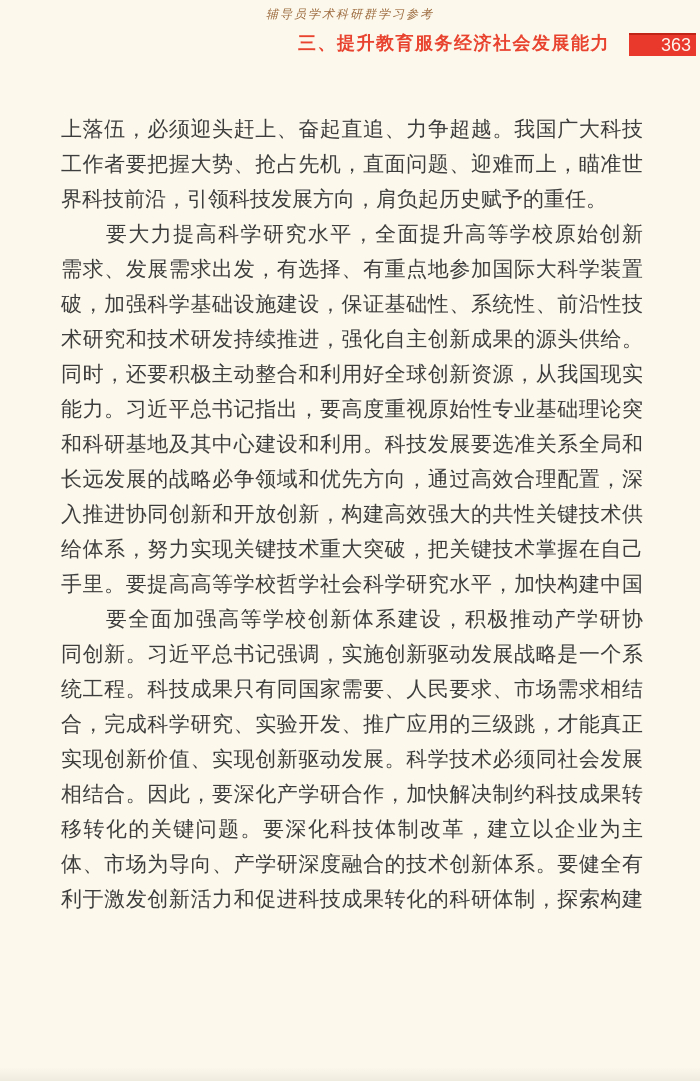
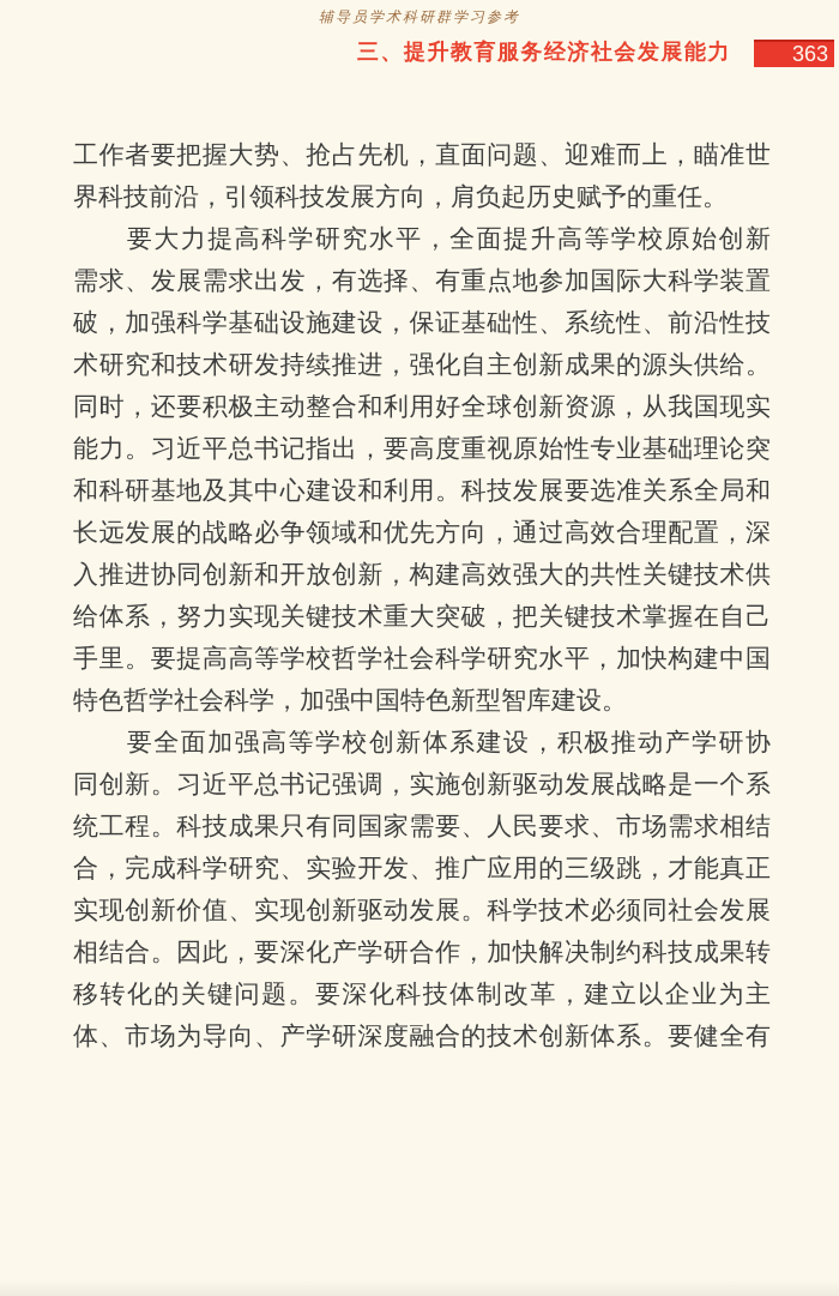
  辅导员学术科研群学习参考
  三、提升教育服务经济社会发展能力
  363
- 上落伍，必须迎头赶上、奋起直追、力争超越。我国广大科技
  工作者要把握大势、抢占先机，直面问题、迎难而上，瞄准世
  界科技前沿，引领科技发展方向，肩负起历史赋予的重任。
  要大力提高科学研究水平，全面提升高等学校原始创新
  需求、发展需求出发，有选择、有重点地参加国际大科学装置
  破，加强科学基础设施建设，保证基础性、系统性、前沿性技
  术研究和技术研发持续推进，强化自主创新成果的源头供给。
  同时，还要积极主动整合和利用好全球创新资源，从我国现实
  能力。习近平总书记指出，要高度重视原始性专业基础理论突
  和科研基地及其中心建设和利用。科技发展要选准关系全局和
  长远发展的战略必争领域和优先方向，通过高效合理配置，深
  入推进协同创新和开放创新，构建高效强大的共性关键技术供
  给体系，努力实现关键技术重大突破，把关键技术掌握在自己
  手里。要提高高等学校哲学社会科学研究水平，加快构建中国
+ 特色哲学社会科学，加强中国特色新型智库建设。
  要全面加强高等学校创新体系建设，积极推动产学研协
  同创新。习近平总书记强调，实施创新驱动发展战略是一个系
  统工程。科技成果只有同国家需要、人民要求、市场需求相结
  合，完成科学研究、实验开发、推广应用的三级跳，才能真正
  实现创新价值、实现创新驱动发展。科学技术必须同社会发展
  相结合。因此，要深化产学研合作，加快解决制约科技成果转
  移转化的关键问题。要深化科技体制改革，建立以企业为主
  体、市场为导向、产学研深度融合的技术创新体系。要健全有
- 利于激发创新活力和促进科技成果转化的科研体制，探索构建
